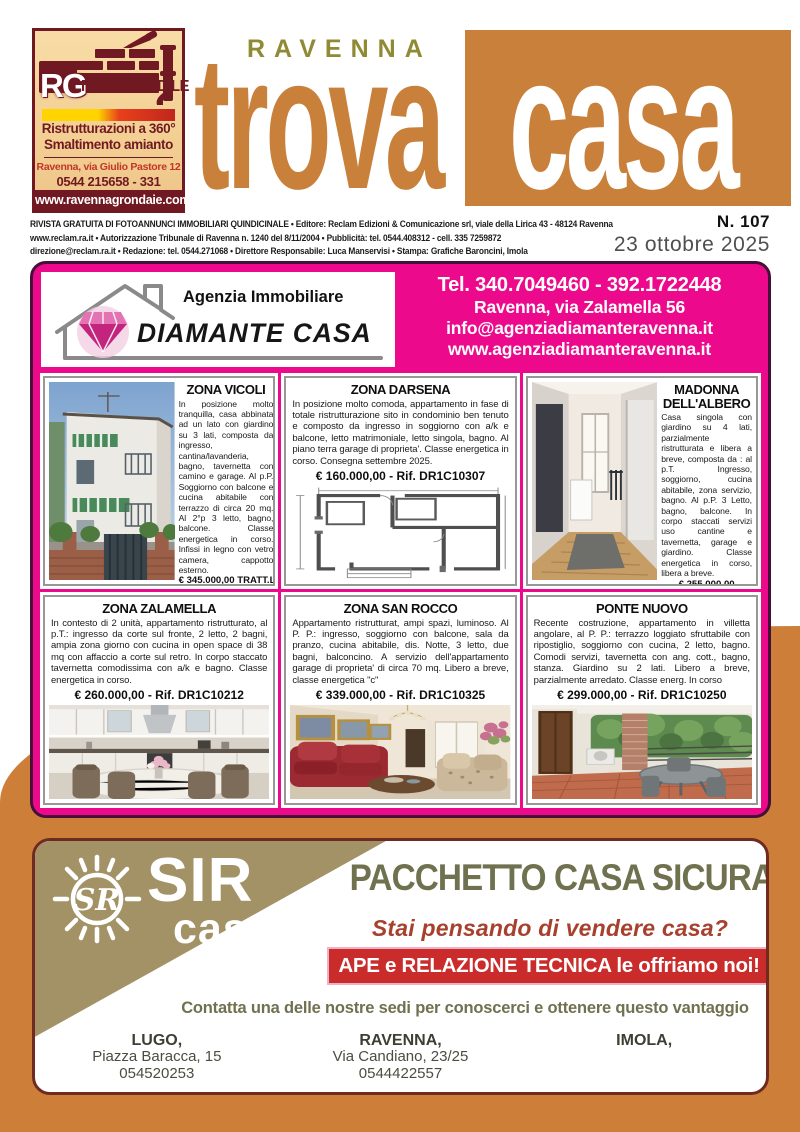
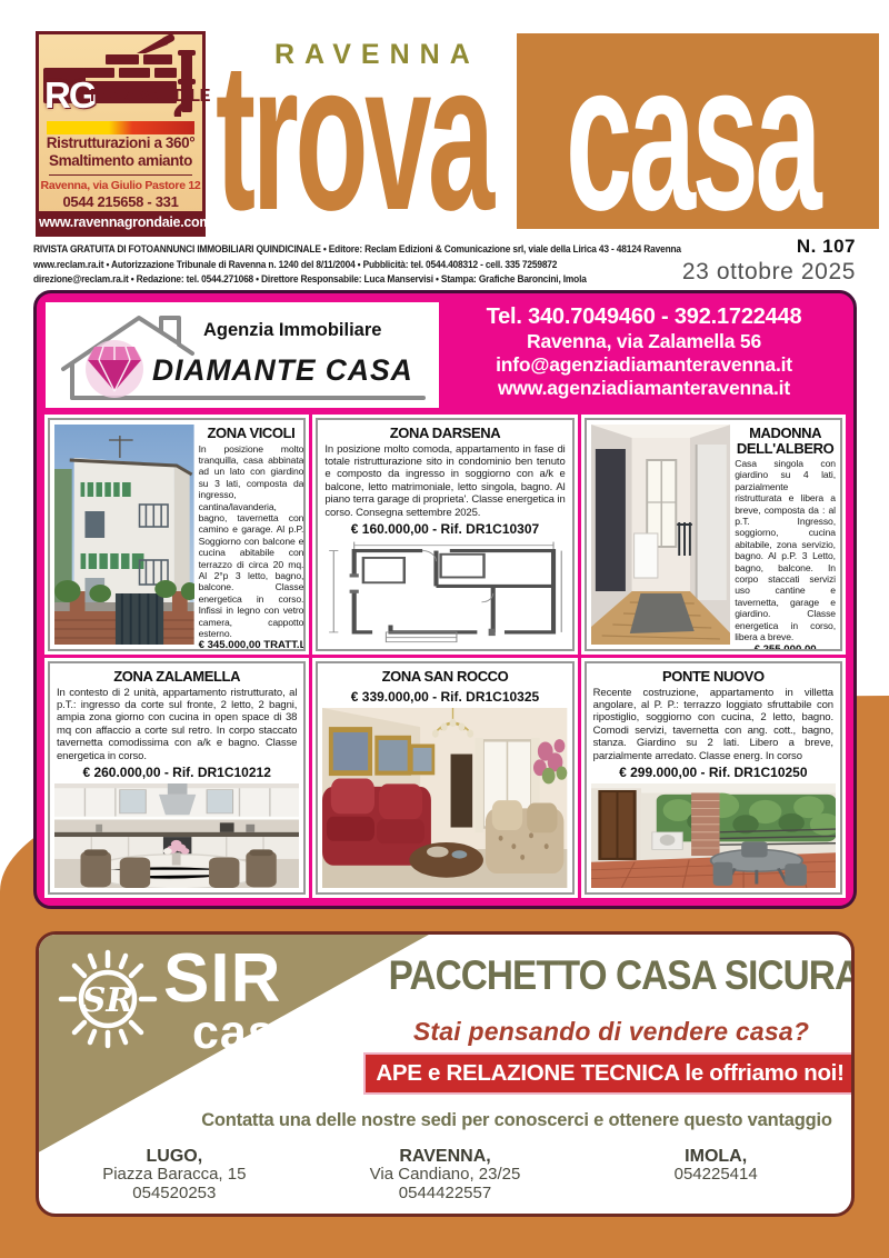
  RG
  IMPRESA EDILE
  Ristrutturazioni a 360°
  Smaltimento amianto
  Ravenna, via Giulio Pastore 12
  www.ravennagrondaie.com
  RAVENNA
  trova
  casa
  RIVISTA GRATUITA DI FOTOANNUNCI IMMOBILIARI QUINDICINALE • Editore: Reclam Edizioni & Comunicazione srl, viale della Lirica 43 - 48124 Ravenna
  www.reclam.ra.it • Autorizzazione Tribunale di Ravenna n. 1240 del 8/11/2004 • Pubblicità: tel. 0544.408312 - cell. 335 7259872
  direzione@reclam.ra.it • Redazione: tel. 0544.271068 • Direttore Responsabile: Luca Manservisi • Stampa: Grafiche Baroncini, Imola
  N. 107
  23 ottobre 2025
  Agenzia Immobiliare
  DIAMANTE CASA
  Tel. 340.7049460 - 392.1722448
  Ravenna, via Zalamella 56
  info@agenziadiamanteravenna.it
  www.agenziadiamanteravenna.it
  ZONA VICOLI
  In posizione molto tranquilla, casa abbinata ad un lato con giardino su 3 lati, composta da ingresso, cantina/lavanderia, bagno, tavernetta con camino e garage. Al p.P. Soggiorno con balcone e cucina abitabile con terrazzo di circa 20 mq. Al 2°p 3 letto, bagno, balcone. Classe energetica in corso. Infissi in legno con vetro camera, cappotto esterno.
  € 345.000,00 TRATT.L
  ZONA DARSENA
  In posizione molto comoda, appartamento in fase di totale ristrutturazione sito in condominio ben tenuto e composto da ingresso in soggiorno con a/k e balcone, letto matrimoniale, letto singola, bagno. Al piano terra garage di proprieta'. Classe energetica in corso. Consegna settembre 2025.
  € 160.000,00 - Rif. DR1C10307
  MADONNA DELL'ALBERO
  Casa singola con giardino su 4 lati, parzialmente ristrutturata e libera a breve, composta da : al p.T. Ingresso, soggiorno, cucina abitabile, zona servizio, bagno. Al p.P. 3 Letto, bagno, balcone. In corpo staccati servizi uso cantine e tavernetta, garage e giardino. Classe energetica in corso, libera a breve.
  ZONA ZALAMELLA
  In contesto di 2 unità, appartamento ristrutturato, al p.T.: ingresso da corte sul fronte, 2 letto, 2 bagni, ampia zona giorno con cucina in open space di 38 mq con affaccio a corte sul retro. In corpo staccato tavernetta comodissima con a/k e bagno. Classe energetica in corso.
  € 260.000,00 - Rif. DR1C10212
  ZONA SAN ROCCO
- Appartamento ristrutturat, ampi spazi, luminoso. Al P. P.: ingresso, soggiorno con balcone, sala da pranzo, cucina abitabile, dis. Notte, 3 letto, due bagni, balconcino. A servizio dell'appartamento garage di proprieta' di circa 70 mq. Libero a breve, classe energetica "c"
  € 339.000,00 - Rif. DR1C10325
  PONTE NUOVO
  Recente costruzione, appartamento in villetta angolare, al P. P.: terrazzo loggiato sfruttabile con ripostiglio, soggiorno con cucina, 2 letto, bagno. Comodi servizi, tavernetta con ang. cott., bagno, stanza. Giardino su 2 lati. Libero a breve, parzialmente arredato. Classe energ. In corso
  € 299.000,00 - Rif. DR1C10250
  SR
  SIR
  case
  PACCHETTO CASA SICURA
  Stai pensando di vendere casa?
  APE e RELAZIONE TECNICA le offriamo noi!
  Contatta una delle nostre sedi per conoscerci e ottenere questo vantaggio
  LUGO,
  Piazza Baracca, 15
  054520253
  RAVENNA,
  Via Candiano, 23/25
  0544422557
  IMOLA,
+ 054225414
